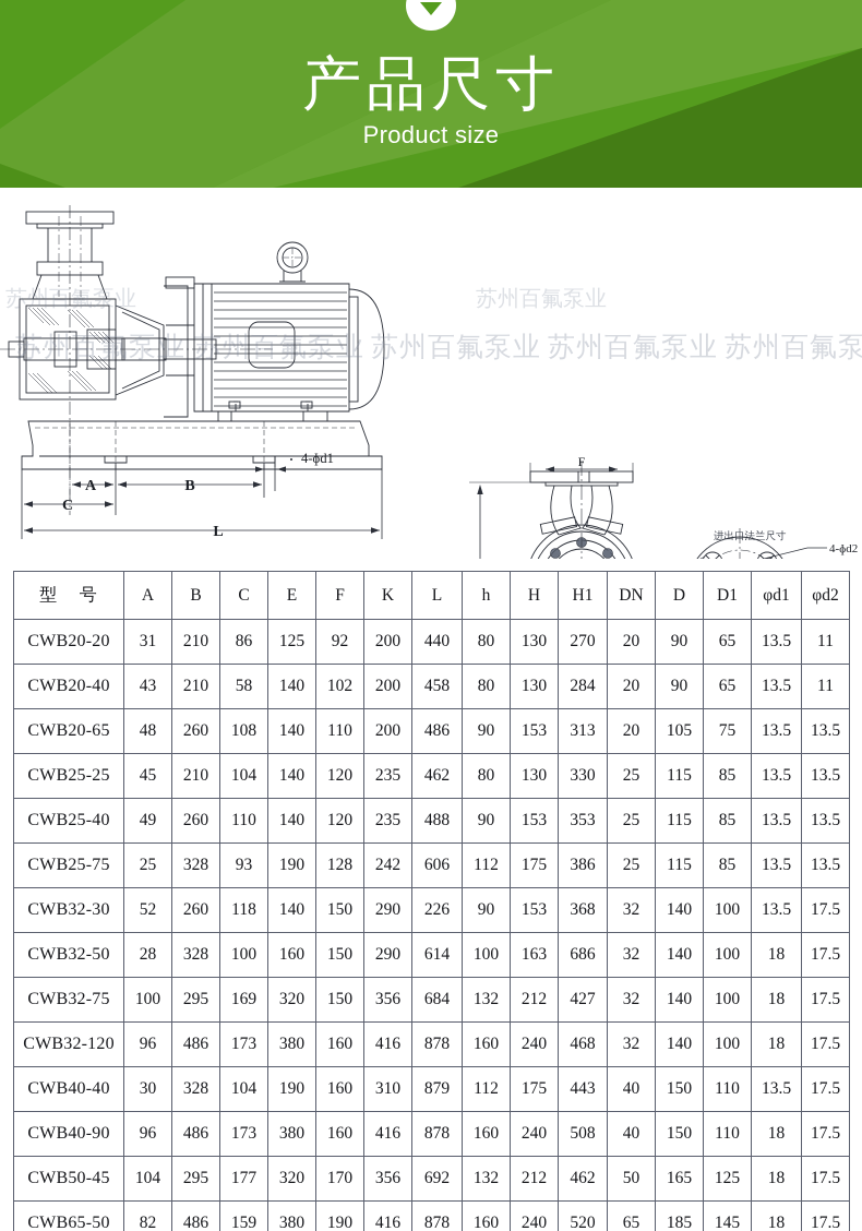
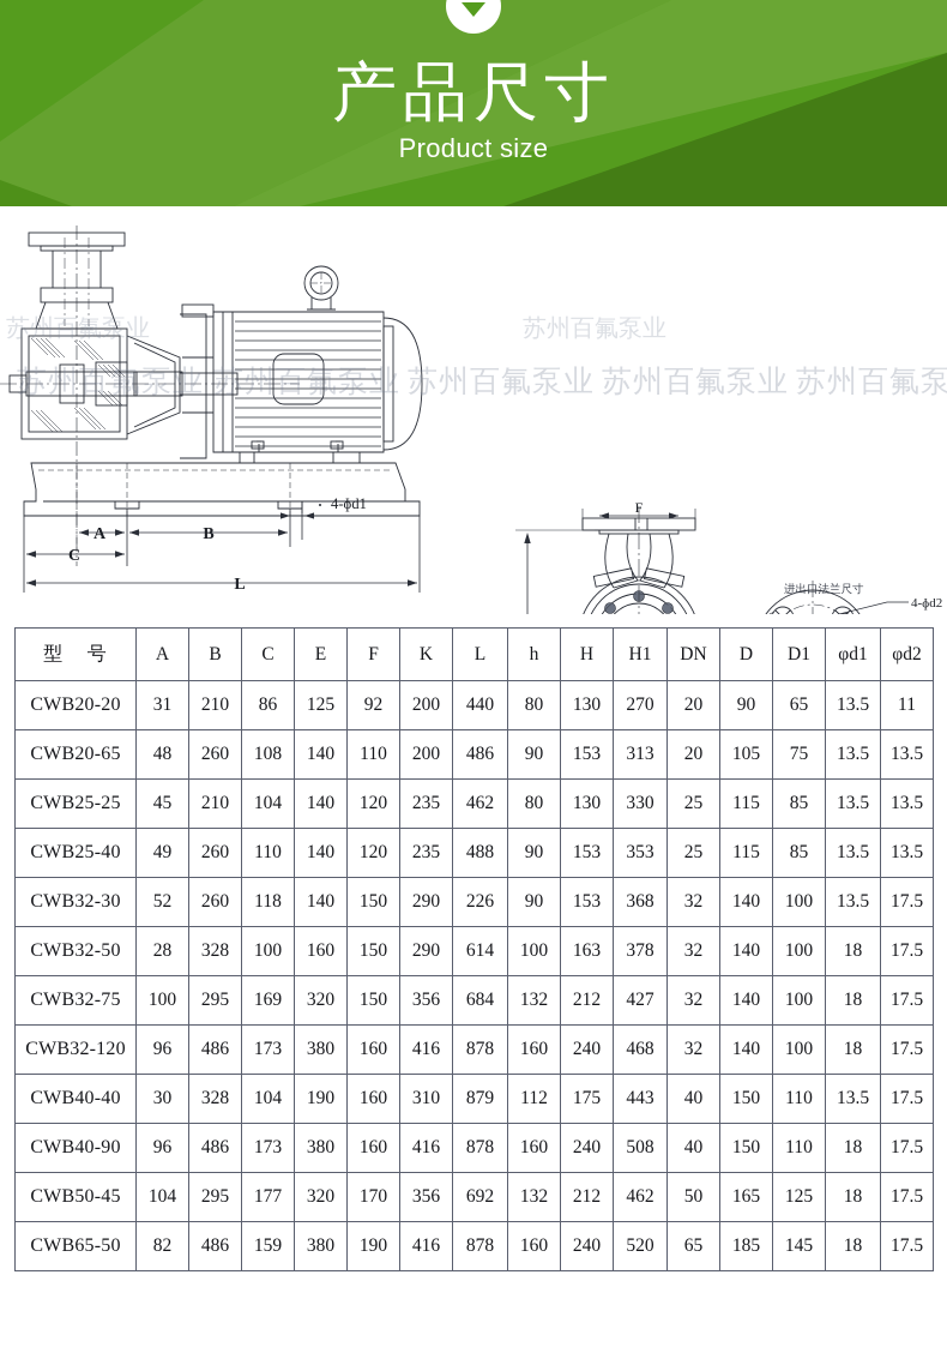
  产品尺寸
  Product size
  A
  B
  C
  L
  4-ɸd1
  F
  4-ɸd2
  进出口法兰尺寸
  苏州百氟泵业
  苏州百氟泵业
  苏州百氟泵业
  苏州百氟泵业
  苏州百氟泵
  苏州百氟泵业
  苏州百氟泵业
  型 号	A	B	C	E	F	K	L	h	H	H1	DN	D	D1	φd1	φd2
  CWB20-20	31	210	86	125	92	200	440	80	130	270	20	90	65	13.5	11
- CWB20-40	43	210	58	140	102	200	458	80	130	284	20	90	65	13.5	11
  CWB20-65	48	260	108	140	110	200	486	90	153	313	20	105	75	13.5	13.5
  CWB25-25	45	210	104	140	120	235	462	80	130	330	25	115	85	13.5	13.5
  CWB25-40	49	260	110	140	120	235	488	90	153	353	25	115	85	13.5	13.5
- CWB25-75	25	328	93	190	128	242	606	112	175	386	25	115	85	13.5	13.5
  CWB32-30	52	260	118	140	150	290	226	90	153	368	32	140	100	13.5	17.5
- CWB32-50	28	328	100	160	150	290	614	100	163	686	32	140	100	18	17.5
+ CWB32-50	28	328	100	160	150	290	614	100	163	378	32	140	100	18	17.5
  CWB32-75	100	295	169	320	150	356	684	132	212	427	32	140	100	18	17.5
  CWB32-120	96	486	173	380	160	416	878	160	240	468	32	140	100	18	17.5
  CWB40-40	30	328	104	190	160	310	879	112	175	443	40	150	110	13.5	17.5
  CWB40-90	96	486	173	380	160	416	878	160	240	508	40	150	110	18	17.5
  CWB50-45	104	295	177	320	170	356	692	132	212	462	50	165	125	18	17.5
  CWB65-50	82	486	159	380	190	416	878	160	240	520	65	185	145	18	17.5
